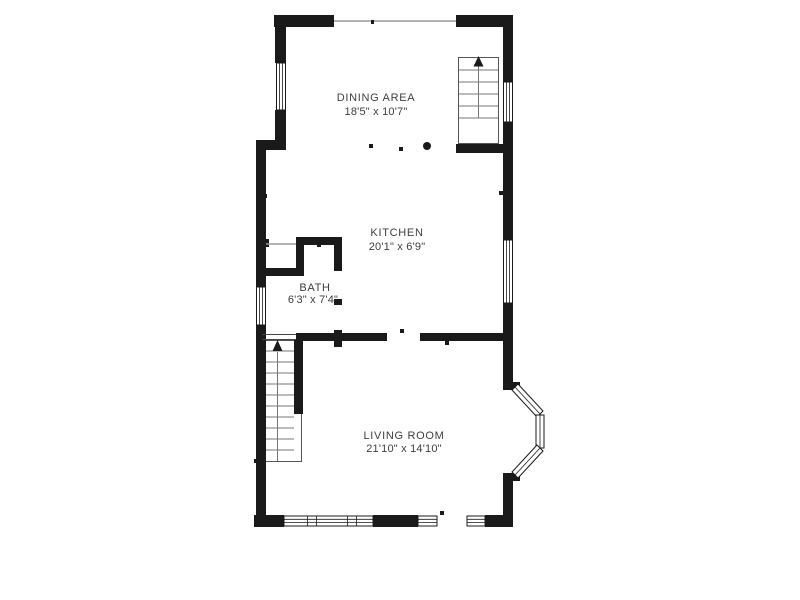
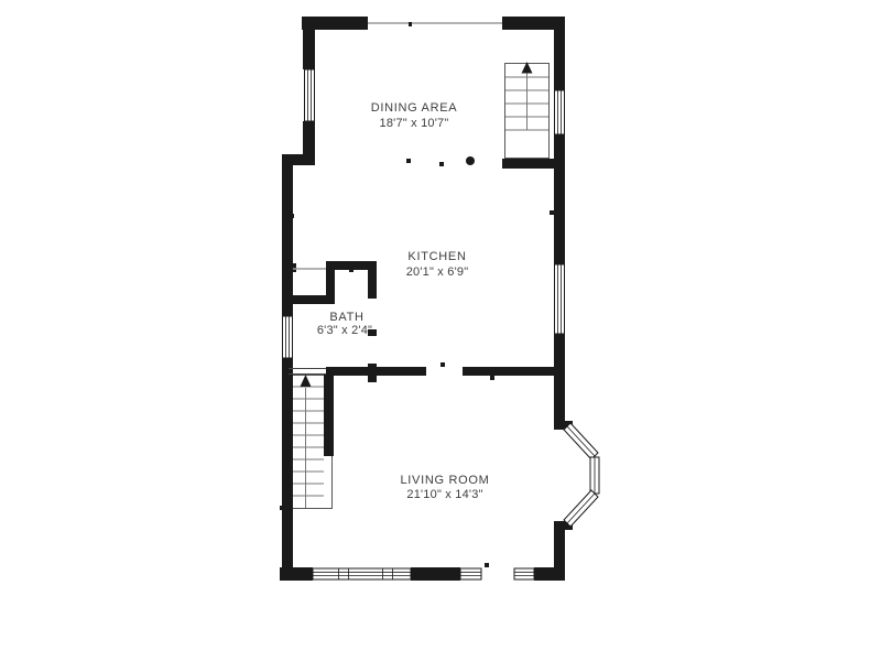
  DINING AREA
- 18'5" x 10'7"
+ 18'7" x 10'7"
  KITCHEN
  20'1" x 6'9"
  BATH
- 6'3" x 7'4"
+ 6'3" x 2'4"
  LIVING ROOM
- 21'10" x 14'10"
+ 21'10" x 14'3"
